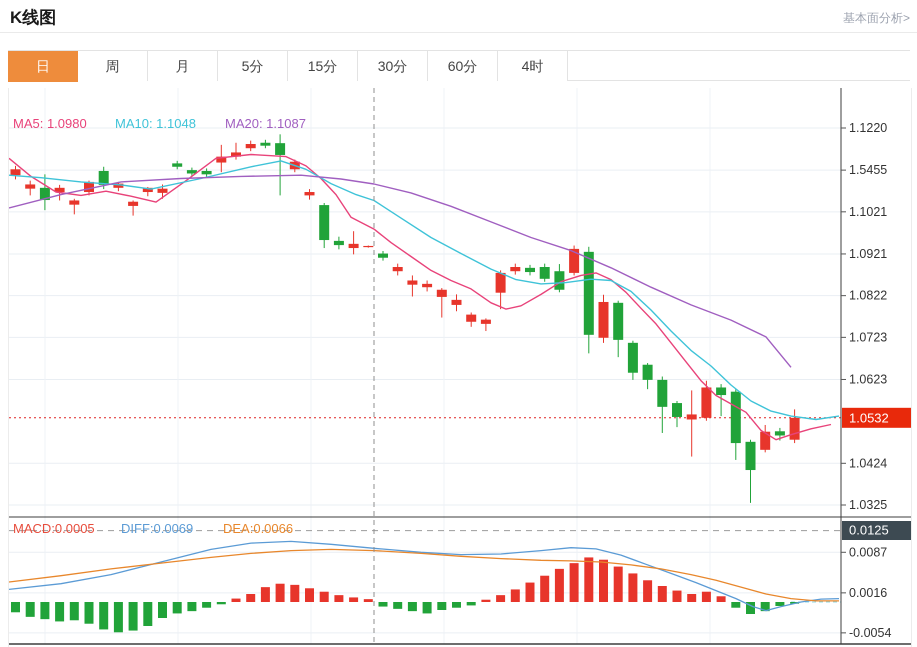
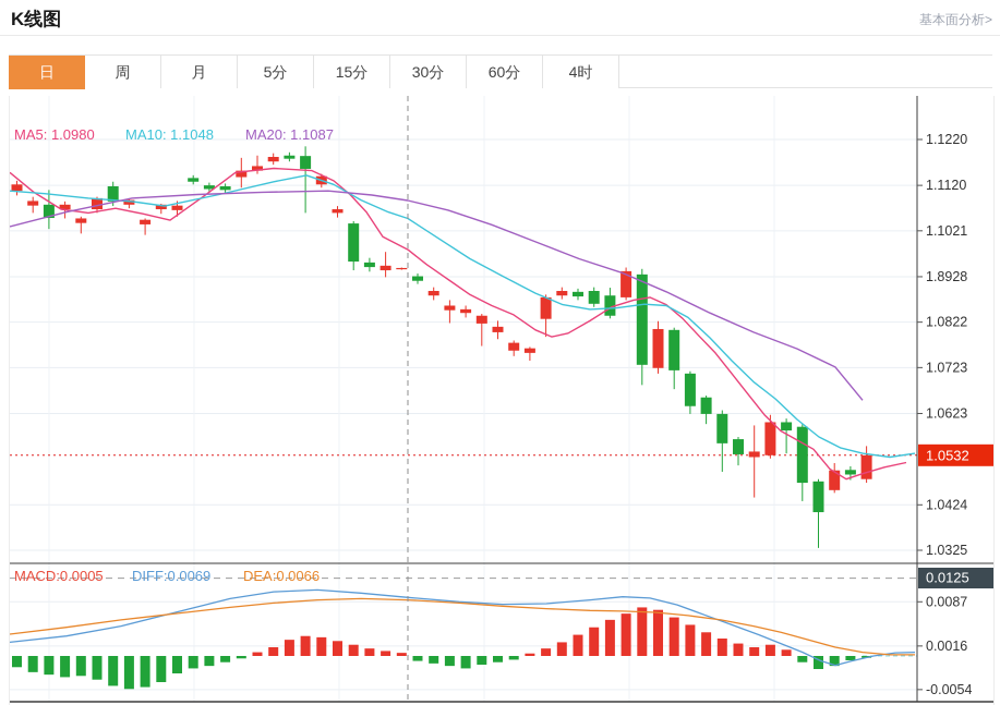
  K线图
  基本面分析>
  日
  周
  月
  5分
  15分
  30分
  60分
  4时
  1.1220
- 1.5455
+ 1.1120
  1.1021
- 1.0921
+ 1.8928
  1.0822
  1.0723
  1.0623
  1.0424
  1.0325
  0.0087
  0.0016
  -0.0054
  1.0532
  0.0125
  MA5: 1.0980
  MA10: 1.1048
  MA20: 1.1087
  MACD:0.0005
  DIFF:0.0069
  DEA:0.0066
